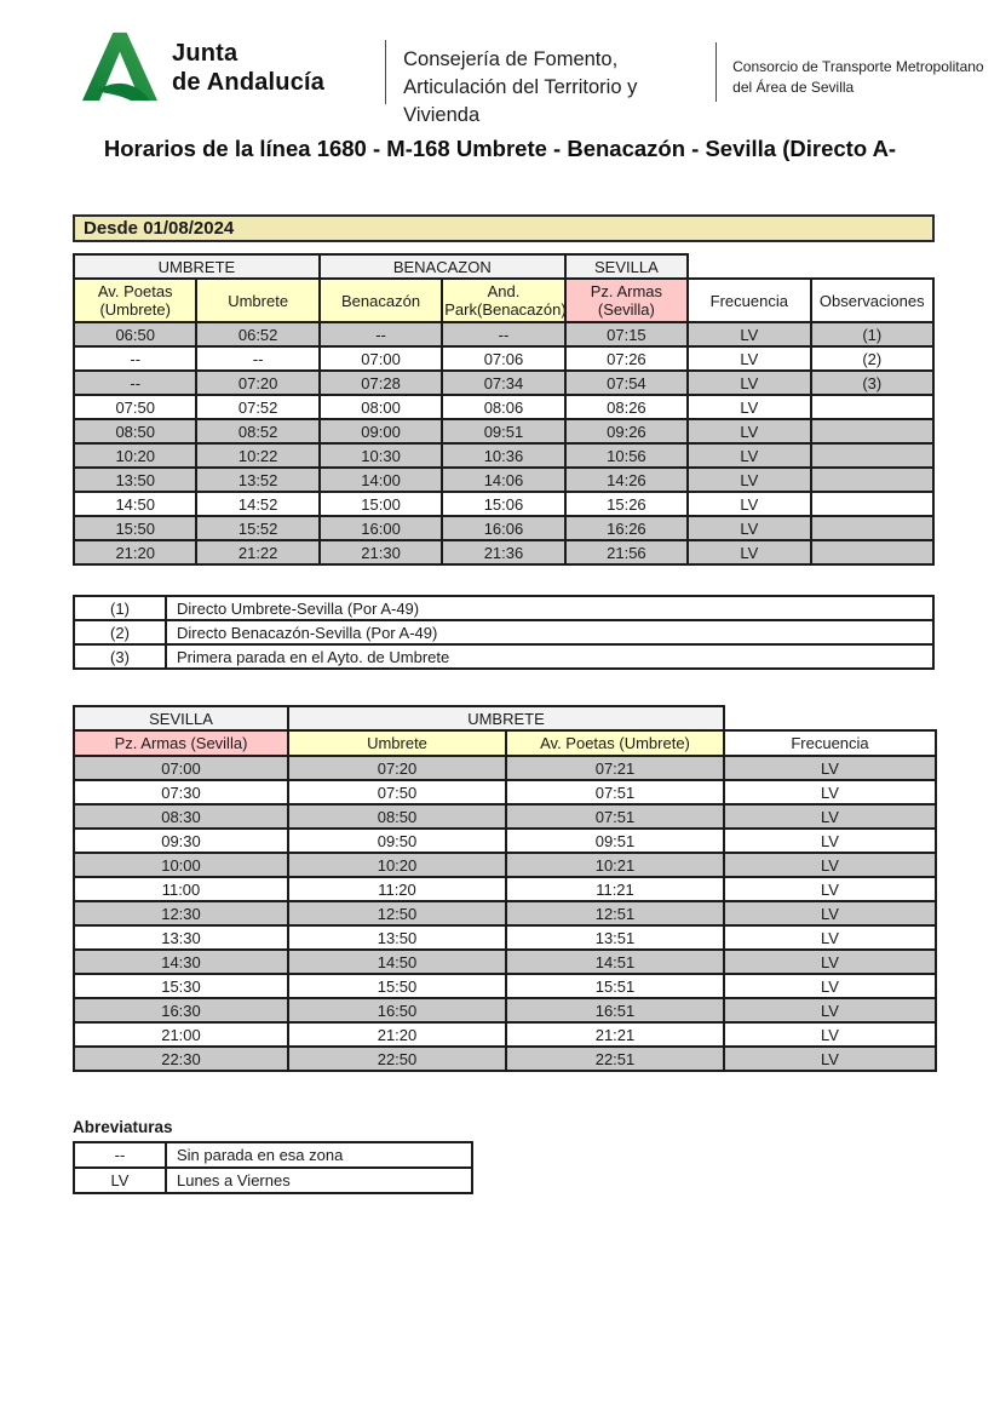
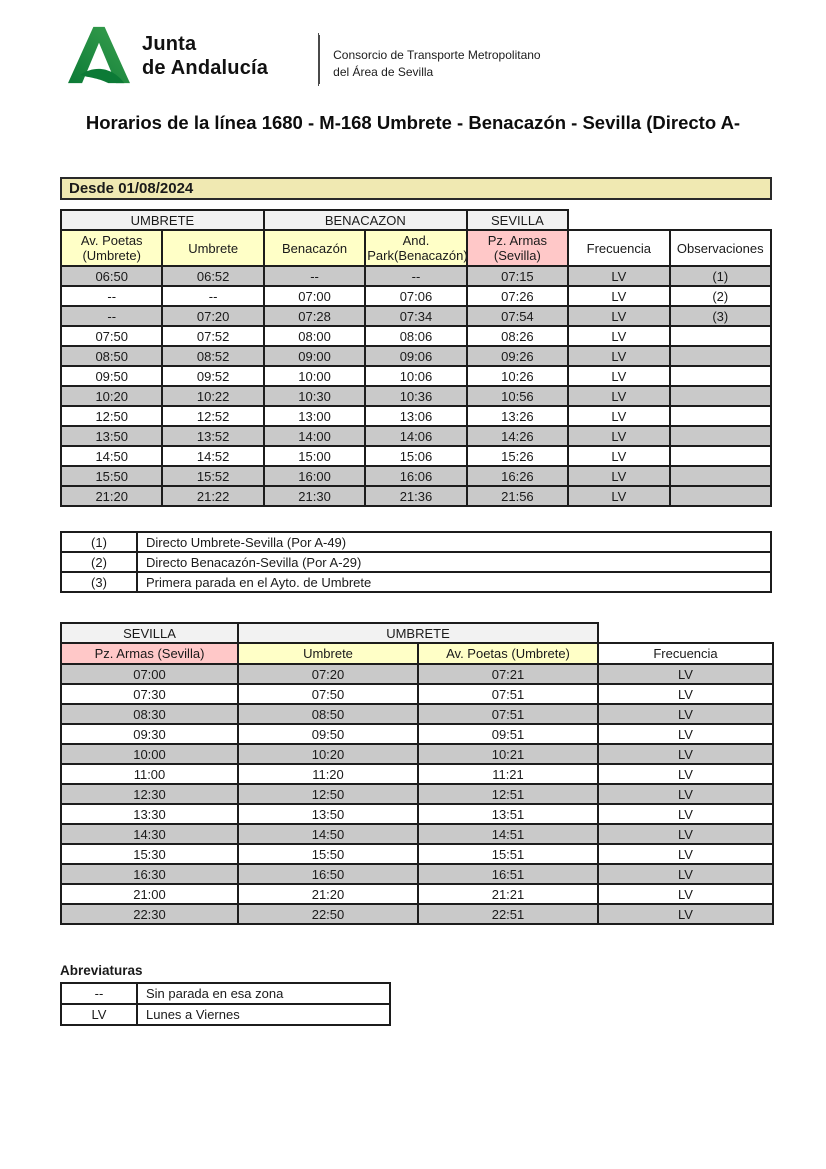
  Junta
  de Andalucía
- Consejería de Fomento,
- Articulación del Territorio y Vivienda
  Consorcio de Transporte Metropolitano
  del Área de Sevilla
  Horarios de la línea 1680 - M-168 Umbrete - Benacazón - Sevilla (Directo A-
  Desde 01/08/2024
  UMBRETE	BENACAZON	SEVILLA
  Av. Poetas (Umbrete)	Umbrete	Benacazón	And. Park(Benacazón)	Pz. Armas (Sevilla)	Frecuencia	Observaciones
  06:50	06:52	--	--	07:15	LV	(1)
  --	--	07:00	07:06	07:26	LV	(2)
  --	07:20	07:28	07:34	07:54	LV	(3)
  07:50	07:52	08:00	08:06	08:26	LV
- 08:50	08:52	09:00	09:51	09:26	LV
+ 08:50	08:52	09:00	09:06	09:26	LV
+ 09:50	09:52	10:00	10:06	10:26	LV
  10:20	10:22	10:30	10:36	10:56	LV
+ 12:50	12:52	13:00	13:06	13:26	LV
  13:50	13:52	14:00	14:06	14:26	LV
  14:50	14:52	15:00	15:06	15:26	LV
  15:50	15:52	16:00	16:06	16:26	LV
  21:20	21:22	21:30	21:36	21:56	LV
  (1)	Directo Umbrete-Sevilla (Por A-49)
- (2)	Directo Benacazón-Sevilla (Por A-49)
+ (2)	Directo Benacazón-Sevilla (Por A-29)
  (3)	Primera parada en el Ayto. de Umbrete
  SEVILLA	UMBRETE
  Pz. Armas (Sevilla)	Umbrete	Av. Poetas (Umbrete)	Frecuencia
  07:00	07:20	07:21	LV
  07:30	07:50	07:51	LV
  08:30	08:50	07:51	LV
  09:30	09:50	09:51	LV
  10:00	10:20	10:21	LV
  11:00	11:20	11:21	LV
  12:30	12:50	12:51	LV
  13:30	13:50	13:51	LV
  14:30	14:50	14:51	LV
  15:30	15:50	15:51	LV
  16:30	16:50	16:51	LV
  21:00	21:20	21:21	LV
  22:30	22:50	22:51	LV
  Abreviaturas
  --	Sin parada en esa zona
  LV	Lunes a Viernes
